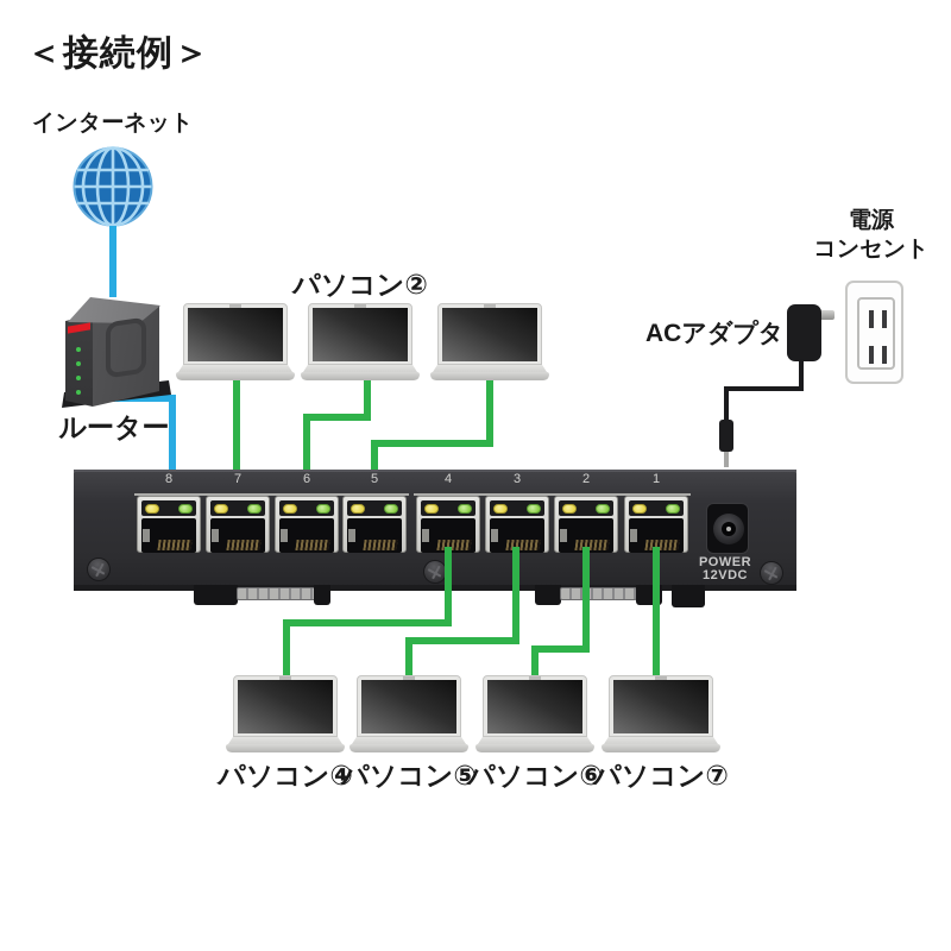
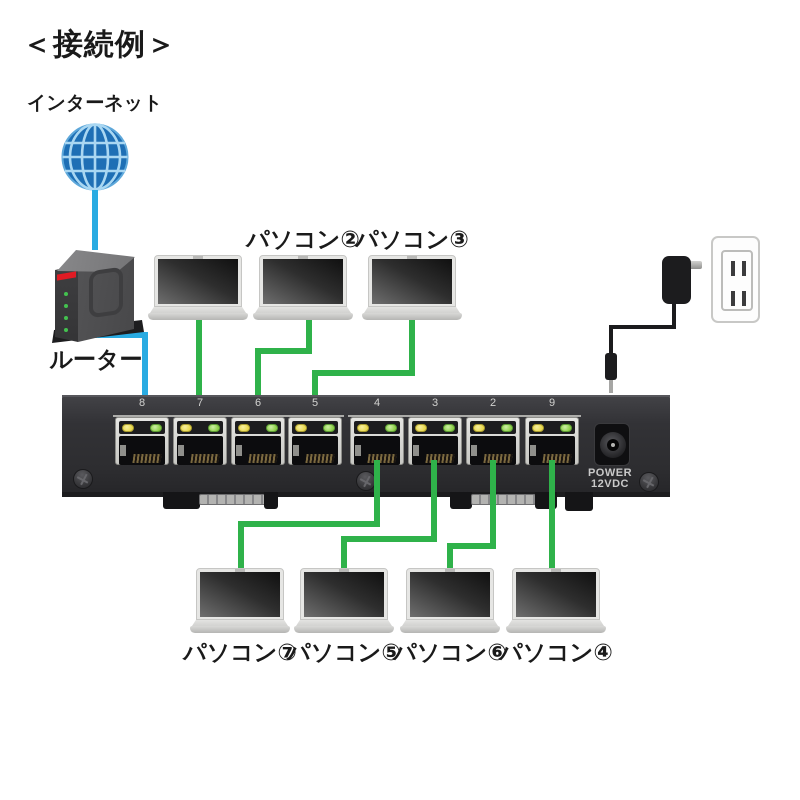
  ＜接続例＞
  インターネット
  ルーター
  パソコン②
+ パソコン③
  8
  7
  6
  5
  4
  3
  2
- 1
+ 9
  POWER
  12VDC
- ACアダプタ
- 電源
- コンセント
- パソコン④
+ パソコン⑦
  パソコン⑤
  パソコン⑥
- パソコン⑦
+ パソコン④
